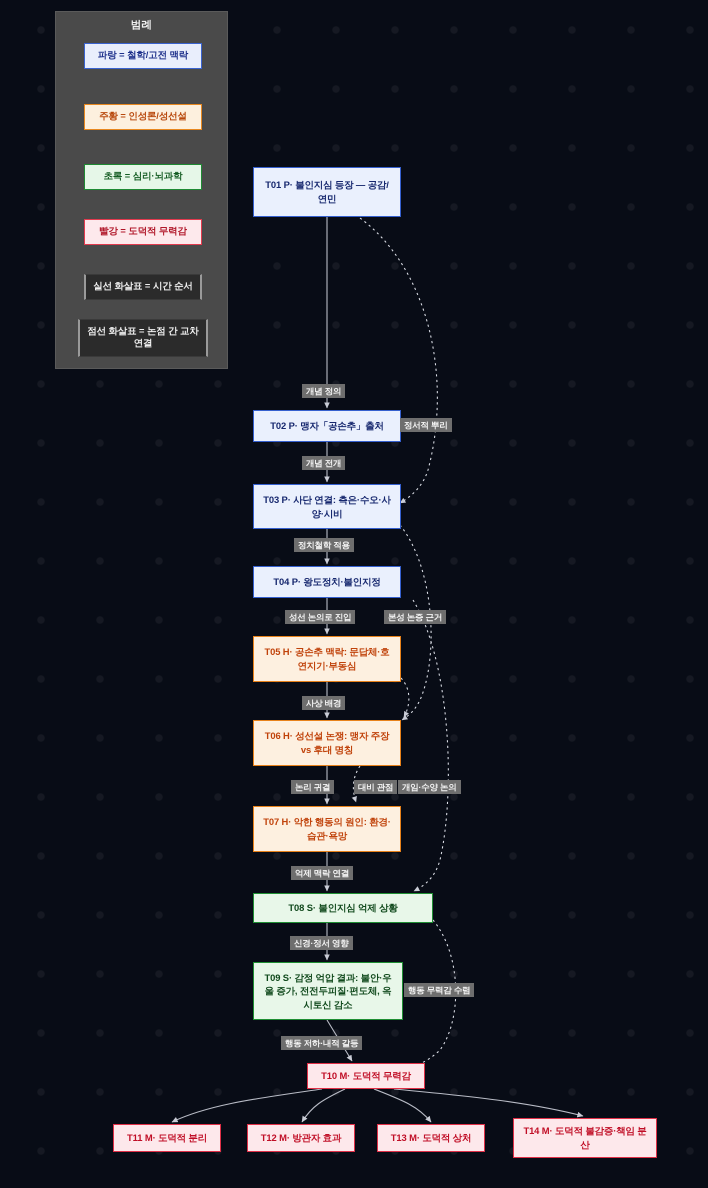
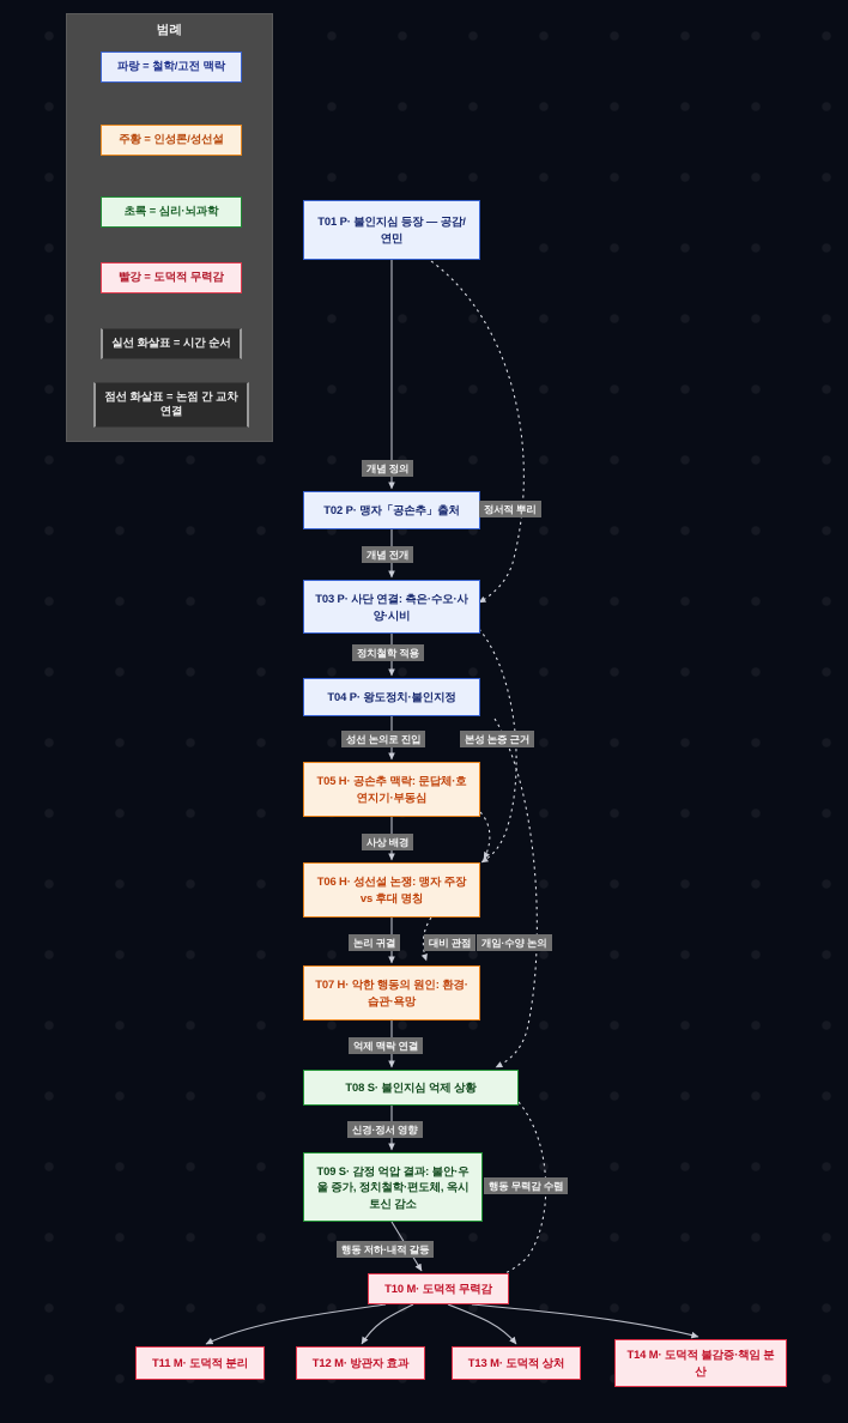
  범례
  파랑 = 철학/고전 맥락
  주황 = 인성론/성선설
  초록 = 심리·뇌과학
  빨강 = 도덕적 무력감
  실선 화살표 = 시간 순서
  점선 화살표 = 논점 간 교차 연결
  T01 P· 불인지심 등장 — 공감/연민
  T02 P· 맹자「공손추」출처
  T03 P· 사단 연결: 측은·수오·사양·시비
  T04 P· 왕도정치·불인지정
  T05 H· 공손추 맥락: 문답체·호연지기·부동심
  T06 H· 성선설 논쟁: 맹자 주장 vs 후대 명칭
  T07 H· 악한 행동의 원인: 환경·습관·욕망
  T08 S· 불인지심 억제 상황
- T09 S· 감정 억압 결과: 불안·우울 증가, 전전두피질·편도체, 옥시토신 감소
+ T09 S· 감정 억압 결과: 불안·우울 증가, 정치철학·편도체, 옥시토신 감소
  T10 M· 도덕적 무력감
  T11 M· 도덕적 분리
  T12 M· 방관자 효과
  T13 M· 도덕적 상처
  T14 M· 도덕적 불감증·책임 분산
  개념 정의
  정서적 뿌리
  개념 전개
  정치철학 적용
  성선 논의로 진입
  본성 논증 근거
  사상 배경
  논리 귀결
  대비 관점
  개임·수양 논의
  억제 맥락 연결
  신경·정서 영향
  행동 무력감 수렴
  행동 저하·내적 갈등
